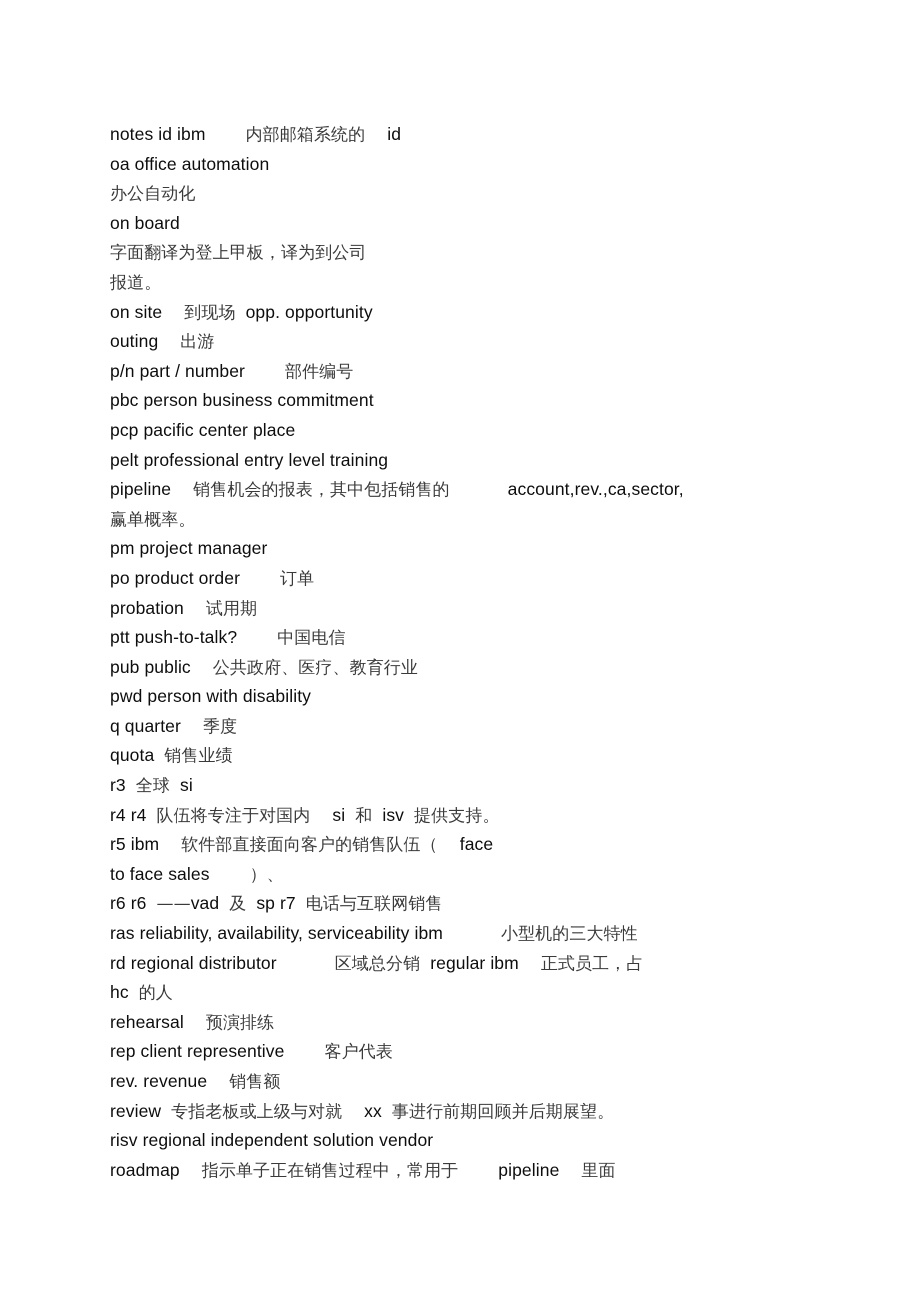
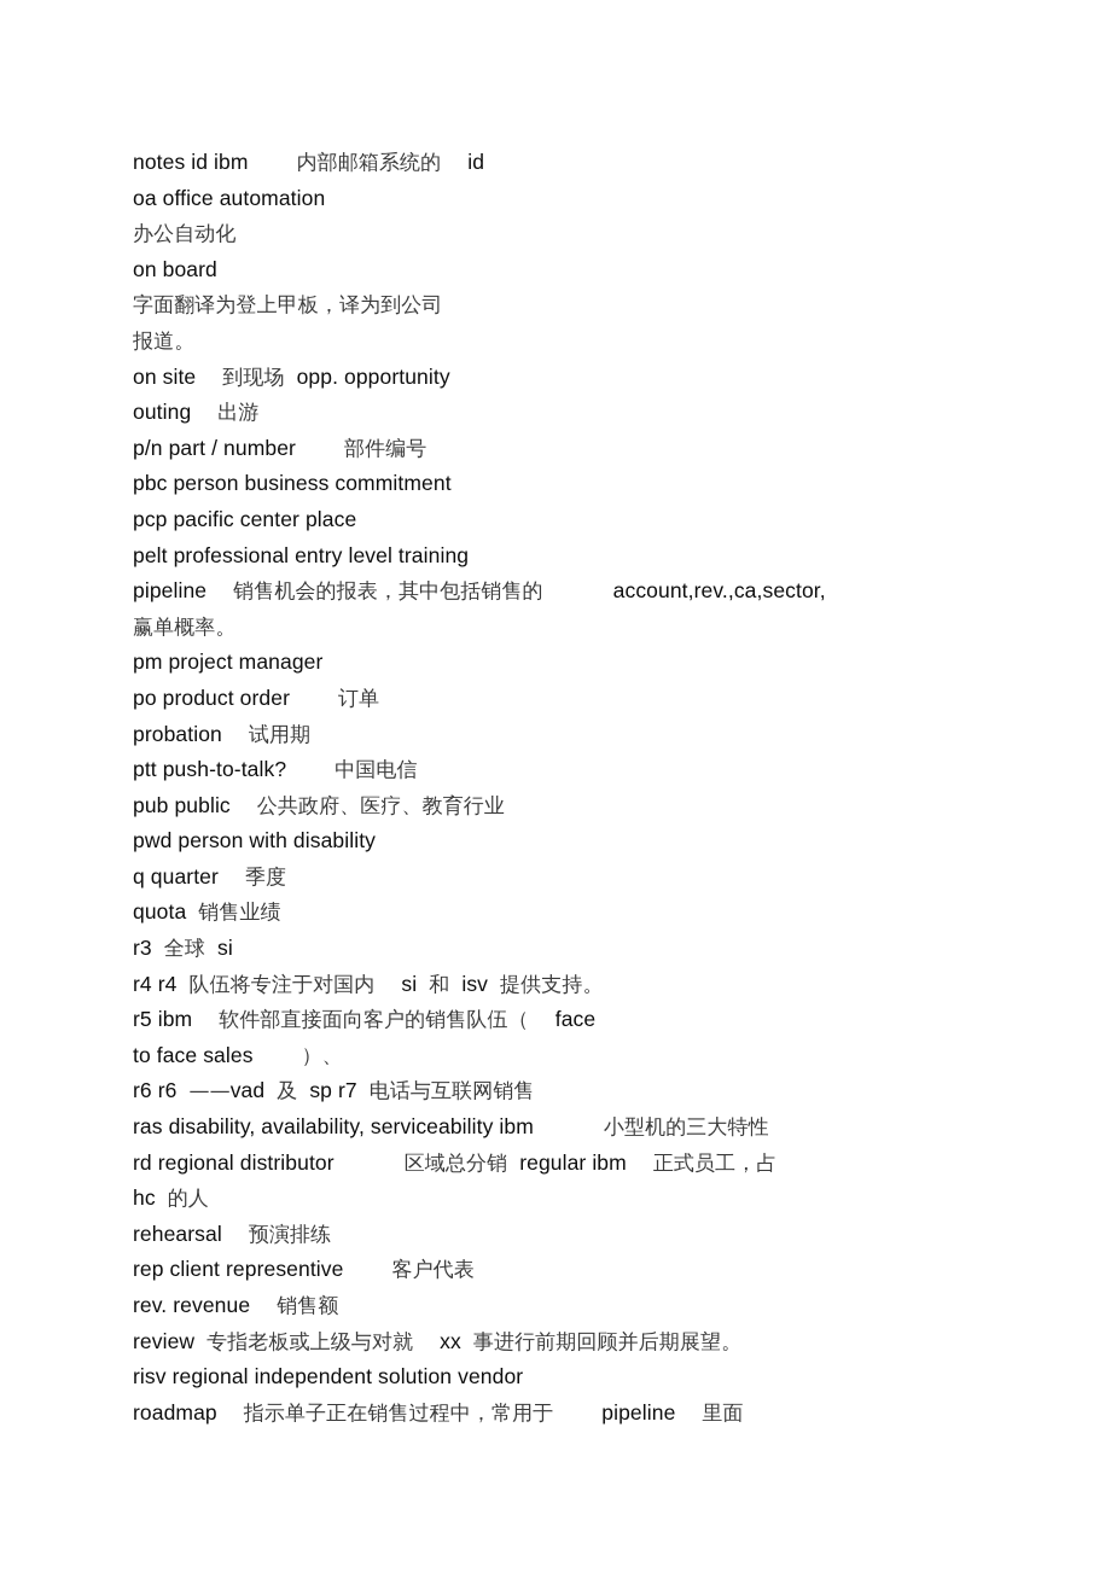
  notes id ibm 内部邮箱系统的 id
  oa office automation
  办公自动化
  on board
  字面翻译为登上甲板，译为到公司
  报道。
  on site 到现场 opp. opportunity
  outing 出游
  p/n part / number 部件编号
  pbc person business commitment
  pcp pacific center place
  pelt professional entry level training
  pipeline 销售机会的报表，其中包括销售的 account,rev.,ca,sector,
  赢单概率。
  pm project manager
  po product order 订单
  probation 试用期
  ptt push-to-talk? 中国电信
  pub public 公共政府、医疗、教育行业
  pwd person with disability
  q quarter 季度
  quota 销售业绩
  r3 全球 si
  r4 r4 队伍将专注于对国内 si 和 isv 提供支持。
  r5 ibm 软件部直接面向客户的销售队伍（ face
  to face sales ）、
  r6 r6 ——vad 及 sp r7 电话与互联网销售
- ras reliability, availability, serviceability ibm 小型机的三大特性
+ ras disability, availability, serviceability ibm 小型机的三大特性
  rd regional distributor 区域总分销 regular ibm 正式员工，占
  hc 的人
  rehearsal 预演排练
  rep client representive 客户代表
  rev. revenue 销售额
  review 专指老板或上级与对就 xx 事进行前期回顾并后期展望。
  risv regional independent solution vendor
  roadmap 指示单子正在销售过程中，常用于 pipeline 里面
